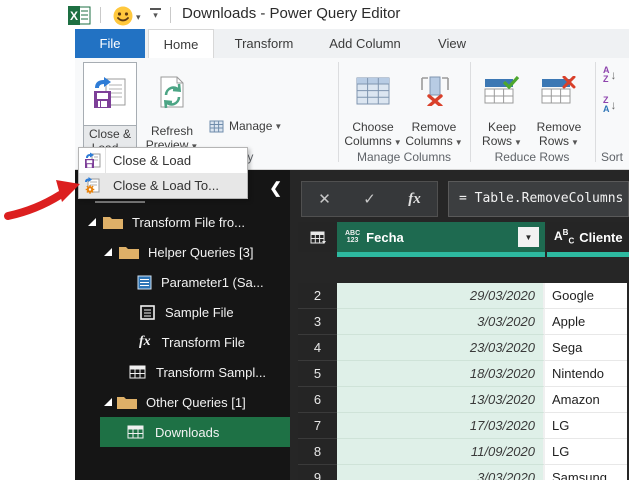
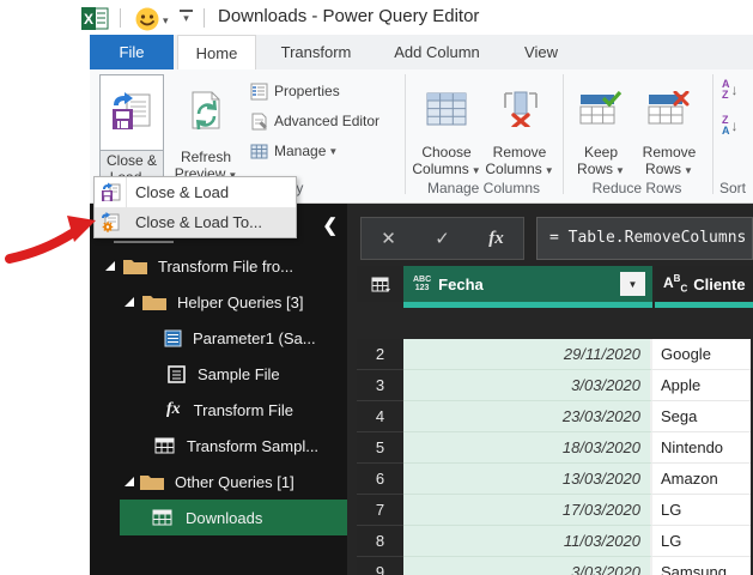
  X
  ▾
  ▾
  Downloads - Power Query Editor
  File
  Home
  Transform
  Add Column
  View
  Close &
  Refresh
  Preview
+ Properties
+ Advanced Editor
  Manage
  ▼
  Choose
  Columns ▼
  Remove
  Columns ▼
  Manage Columns
  Keep
  Rows ▼
  Remove
  Rows ▼
  Reduce Rows
  A
  Z
  ↓
  Z
  A
  ↓
  Sort
  ❮
  Transform File fro...
  Helper Queries [3]
  Parameter1 (Sa...
  Sample File
  fx
  Transform File
  Transform Sampl...
  Other Queries [1]
  Downloads
  ✕
  ✓
  fx
  = Table.RemoveColumns
  Fecha
  ▼
  ABC
  Cliente
  2
- 29/03/2020
+ 29/11/2020
  Google
  3
  3/03/2020
  Apple
  4
  23/03/2020
  Sega
  5
  18/03/2020
  Nintendo
  6
  13/03/2020
  Amazon
  7
  17/03/2020
  LG
  8
- 11/09/2020
+ 11/03/2020
  LG
  9
  3/03/2020
  Samsung
  Close & Load
  Close & Load To...
